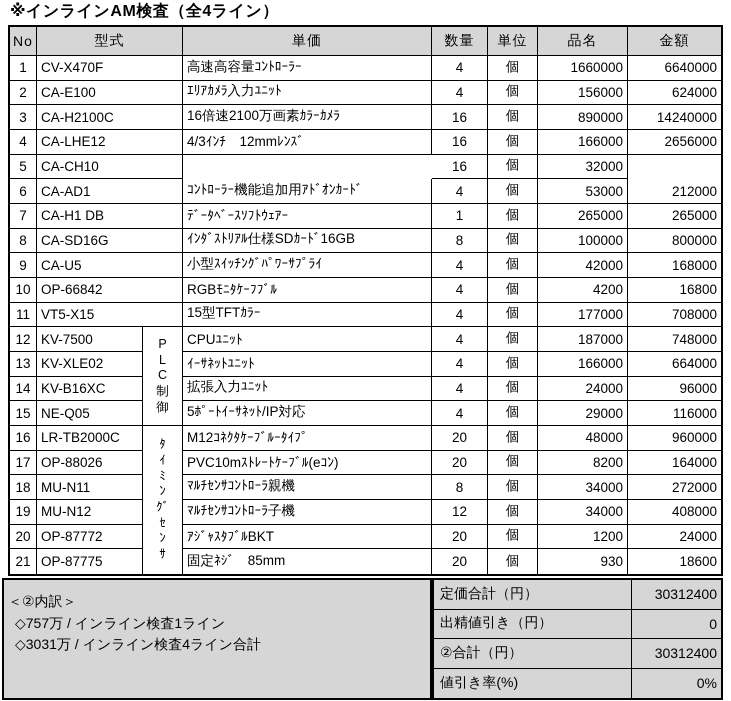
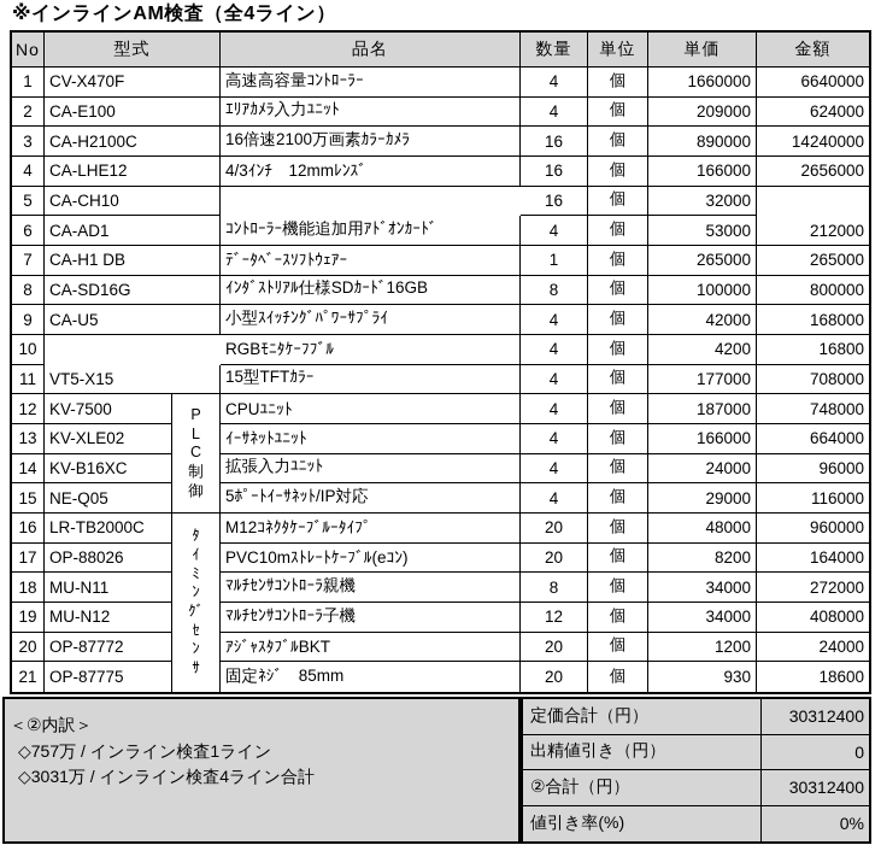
  ※インラインAM検査（全4ライン）
  No
  型式
- 単価
+ 品名
  数量
  単位
- 品名
+ 単価
  金額
  1
  CV-X470F
  高速高容量ｺﾝﾄﾛｰﾗｰ
  4
  個
  1660000
  6640000
  2
  CA-E100
  ｴﾘｱｶﾒﾗ入力ﾕﾆｯﾄ
  4
  個
- 156000
+ 209000
  624000
  3
  CA-H2100C
  16倍速2100万画素ｶﾗｰｶﾒﾗ
  16
  個
  890000
  14240000
  4
  CA-LHE12
  4/3ｲﾝﾁ 12mmﾚﾝｽﾞ
  16
  個
  166000
  2656000
  5
  CA-CH10
  16
  個
  32000
  6
  CA-AD1
  ｺﾝﾄﾛｰﾗｰ機能追加用ｱﾄﾞｵﾝｶｰﾄﾞ
  4
  個
  53000
  212000
  7
  CA-H1 DB
  ﾃﾞｰﾀﾍﾞｰｽｿﾌﾄｳｪｱｰ
  1
  個
  265000
  265000
  8
  CA-SD16G
  ｲﾝﾀﾞｽﾄﾘｱﾙ仕様SDｶｰﾄﾞ16GB
  8
  個
  100000
  800000
  9
  CA-U5
  小型ｽｲｯﾁﾝｸﾞﾊﾟﾜｰｻﾌﾟﾗｲ
  4
  個
  42000
  168000
  10
- OP-66842
  RGBﾓﾆﾀｹｰﾌﾌﾞﾙ
  4
  個
  4200
  16800
  11
  VT5-X15
  15型TFTｶﾗｰ
  4
  個
  177000
  708000
  12
  KV-7500
  CPUﾕﾆｯﾄ
  4
  個
  187000
  748000
  13
  KV-XLE02
  ｲｰｻﾈｯﾄﾕﾆｯﾄ
  4
  個
  166000
  664000
  14
  KV-B16XC
  拡張入力ﾕﾆｯﾄ
  4
  個
  24000
  96000
  15
  NE-Q05
  5ﾎﾟｰﾄｲｰｻﾈｯﾄ/IP対応
  4
  個
  29000
  116000
  16
  LR-TB2000C
  M12ｺﾈｸﾀｹｰﾌﾞﾙｰﾀｲﾌﾟ
  20
  個
  48000
  960000
  17
  OP-88026
  PVC10mｽﾄﾚｰﾄｹｰﾌﾞﾙ(eｺﾝ)
  20
  個
  8200
  164000
  18
  MU-N11
  ﾏﾙﾁｾﾝｻｺﾝﾄﾛｰﾗ親機
  8
  個
  34000
  272000
  19
  MU-N12
  ﾏﾙﾁｾﾝｻｺﾝﾄﾛｰﾗ子機
  12
  個
  34000
  408000
  20
  OP-87772
  ｱｼﾞｬｽﾀﾌﾞﾙBKT
  20
  個
  1200
  24000
  21
  OP-87775
  固定ﾈｼﾞ 85mm
  20
  個
  930
  18600
  P
  L
  C
  制
  御
  ﾀ
  ｲ
  ﾐ
  ﾝ
  ｸﾞ
  ｾ
  ﾝ
  ｻ
  ＜②内訳＞
  ◇757万 / インライン検査1ライン
  ◇3031万 / インライン検査4ライン合計
  定価合計（円）
  30312400
  出精値引き（円）
  0
  ②合計（円）
  30312400
  値引き率(%)
  0%
